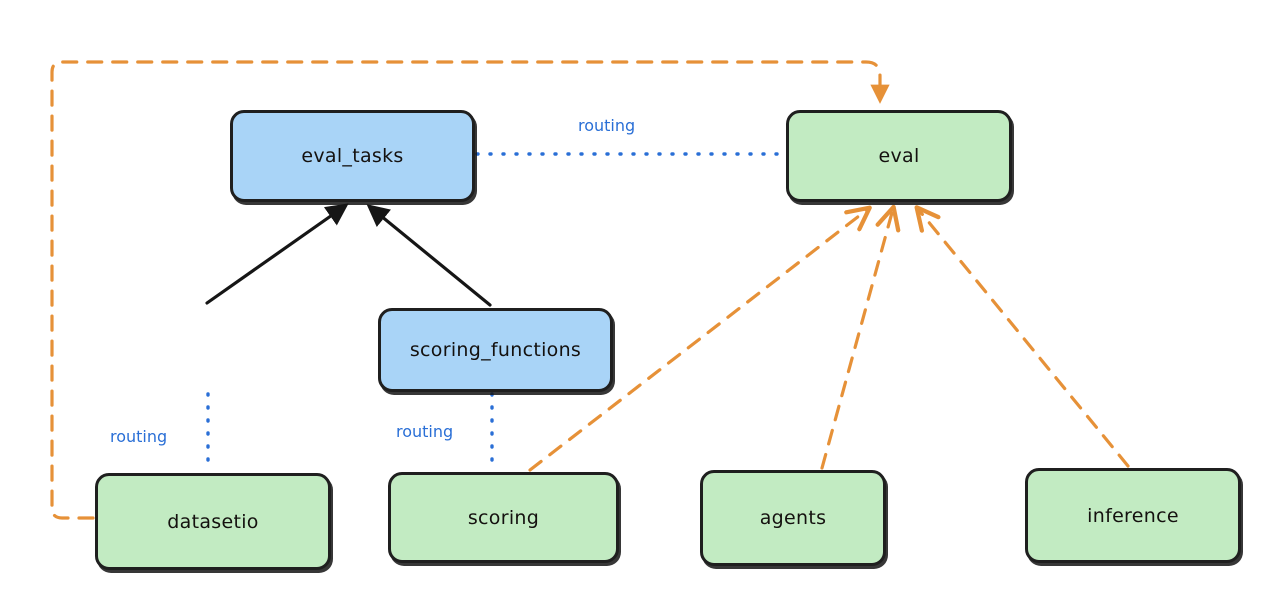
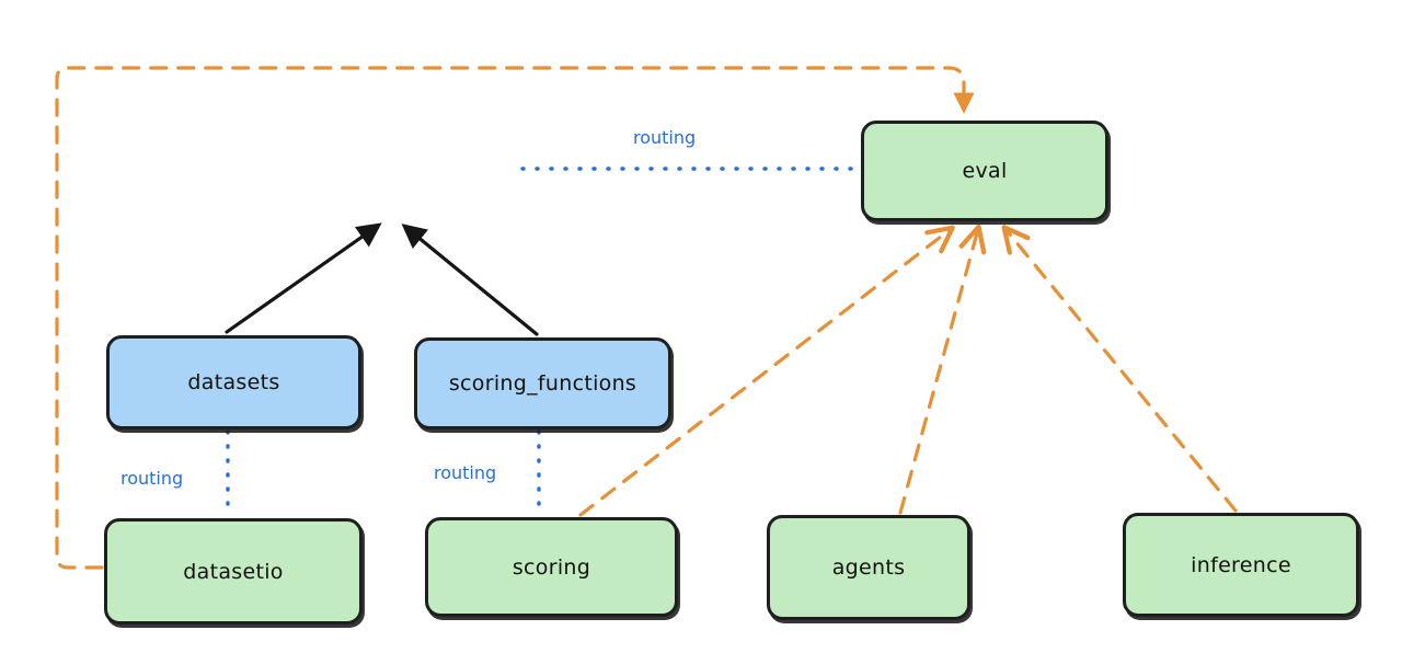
- eval_tasks
  eval
+ datasets
  scoring_functions
  datasetio
  scoring
  agents
  inference
  routing
  routing
  routing
